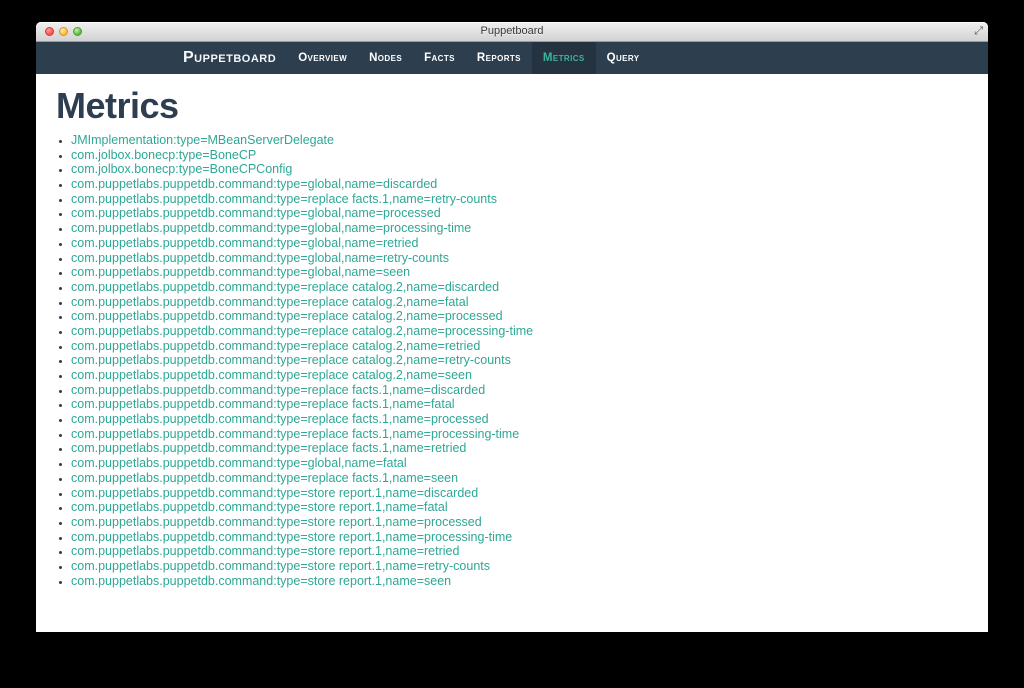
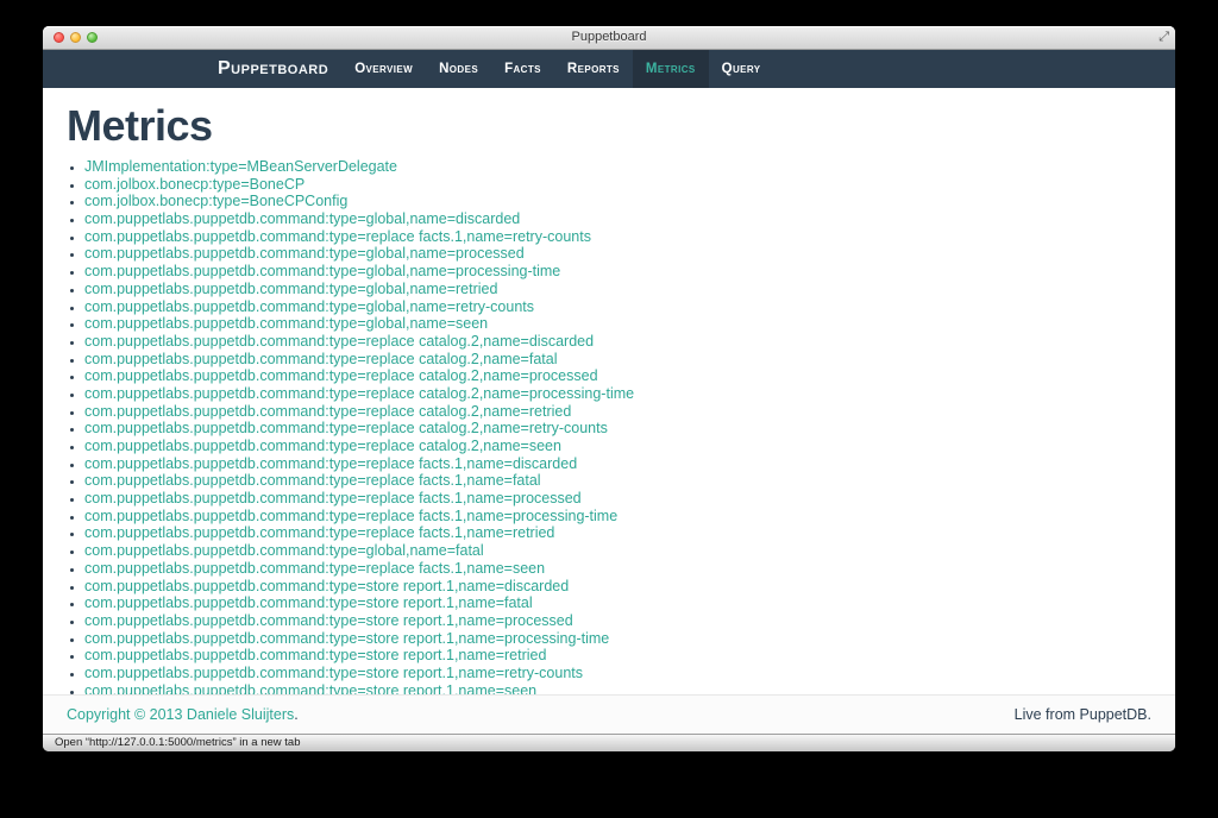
  Puppetboard
  ⤢
  Puppetboard
  Overview
  Nodes
  Facts
  Reports
  Metrics
  Query
  Metrics
  JMImplementation:type=MBeanServerDelegate
  com.jolbox.bonecp:type=BoneCP
  com.jolbox.bonecp:type=BoneCPConfig
  com.puppetlabs.puppetdb.command:type=global,name=discarded
  com.puppetlabs.puppetdb.command:type=replace facts.1,name=retry-counts
  com.puppetlabs.puppetdb.command:type=global,name=processed
  com.puppetlabs.puppetdb.command:type=global,name=processing-time
  com.puppetlabs.puppetdb.command:type=global,name=retried
  com.puppetlabs.puppetdb.command:type=global,name=retry-counts
  com.puppetlabs.puppetdb.command:type=global,name=seen
  com.puppetlabs.puppetdb.command:type=replace catalog.2,name=discarded
  com.puppetlabs.puppetdb.command:type=replace catalog.2,name=fatal
  com.puppetlabs.puppetdb.command:type=replace catalog.2,name=processed
  com.puppetlabs.puppetdb.command:type=replace catalog.2,name=processing-time
  com.puppetlabs.puppetdb.command:type=replace catalog.2,name=retried
  com.puppetlabs.puppetdb.command:type=replace catalog.2,name=retry-counts
  com.puppetlabs.puppetdb.command:type=replace catalog.2,name=seen
  com.puppetlabs.puppetdb.command:type=replace facts.1,name=discarded
  com.puppetlabs.puppetdb.command:type=replace facts.1,name=fatal
  com.puppetlabs.puppetdb.command:type=replace facts.1,name=processed
  com.puppetlabs.puppetdb.command:type=replace facts.1,name=processing-time
  com.puppetlabs.puppetdb.command:type=replace facts.1,name=retried
  com.puppetlabs.puppetdb.command:type=global,name=fatal
  com.puppetlabs.puppetdb.command:type=replace facts.1,name=seen
  com.puppetlabs.puppetdb.command:type=store report.1,name=discarded
  com.puppetlabs.puppetdb.command:type=store report.1,name=fatal
  com.puppetlabs.puppetdb.command:type=store report.1,name=processed
  com.puppetlabs.puppetdb.command:type=store report.1,name=processing-time
  com.puppetlabs.puppetdb.command:type=store report.1,name=retried
  com.puppetlabs.puppetdb.command:type=store report.1,name=retry-counts
  com.puppetlabs.puppetdb.command:type=store report.1,name=seen
+ Copyright © 2013 Daniele Sluijters.
+ Live from PuppetDB.
+ Open “http://127.0.0.1:5000/metrics” in a new tab
